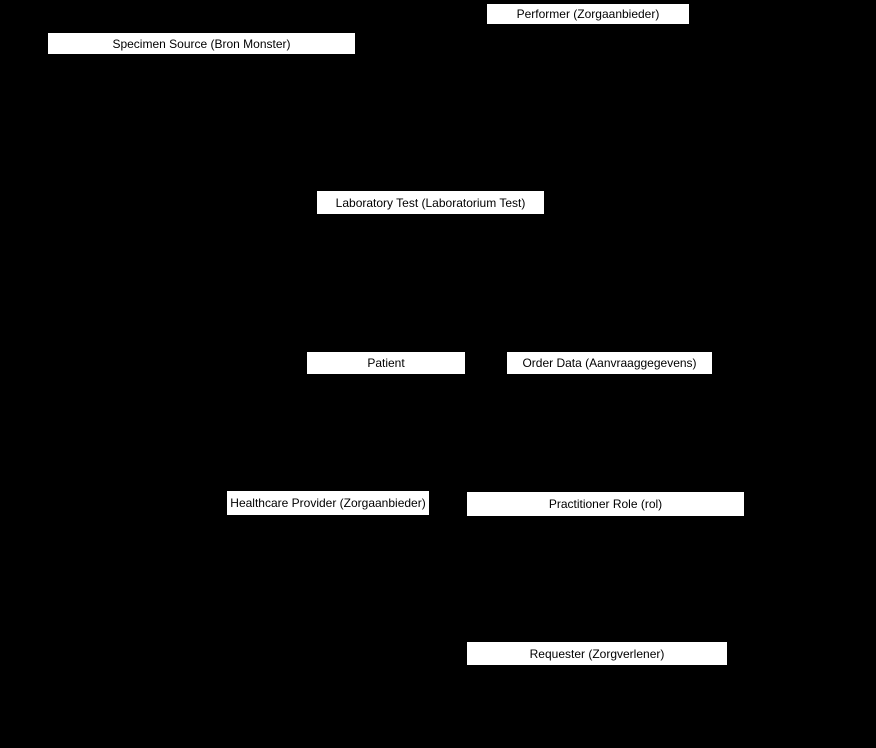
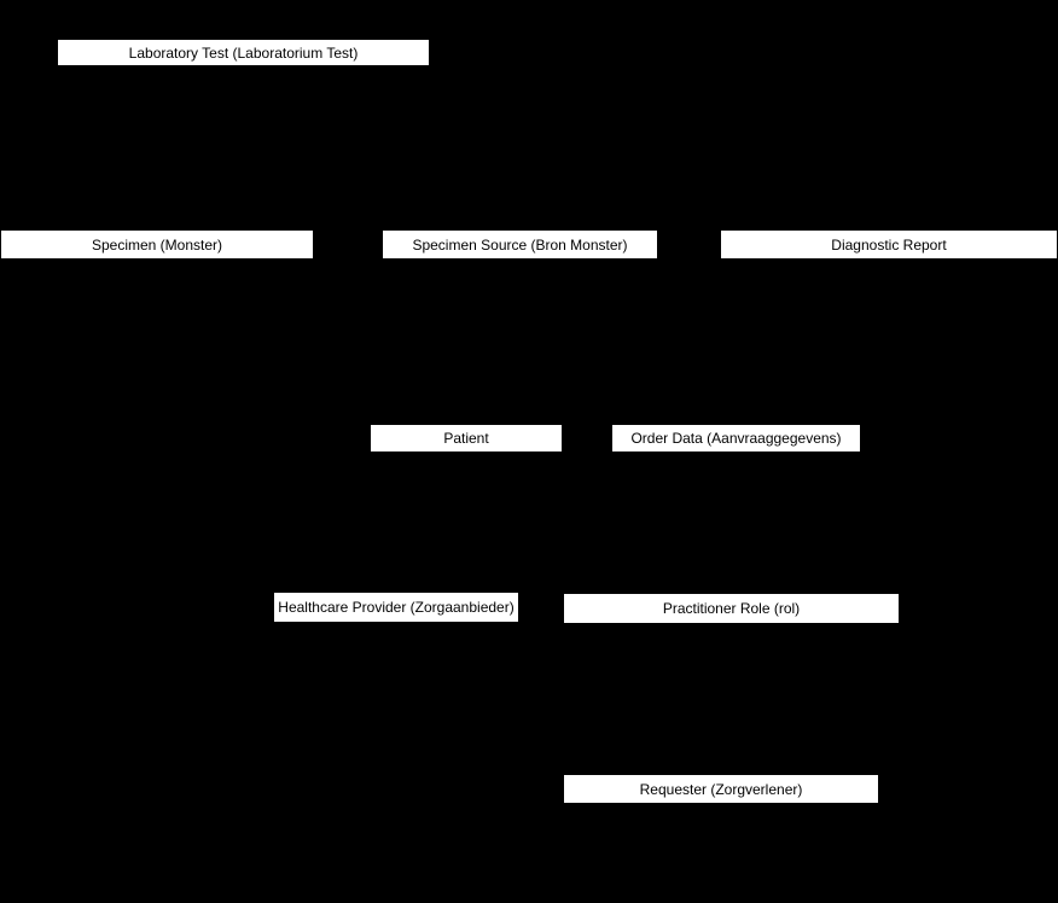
- Performer (Zorgaanbieder)
- Specimen Source (Bron Monster)
+ Laboratory Test (Laboratorium Test)
+ Specimen (Monster)
- Laboratory Test (Laboratorium Test)
+ Specimen Source (Bron Monster)
+ Diagnostic Report
  Patient
  Order Data (Aanvraaggegevens)
  Healthcare Provider (Zorgaanbieder)
  Practitioner Role (rol)
  Requester (Zorgverlener)
